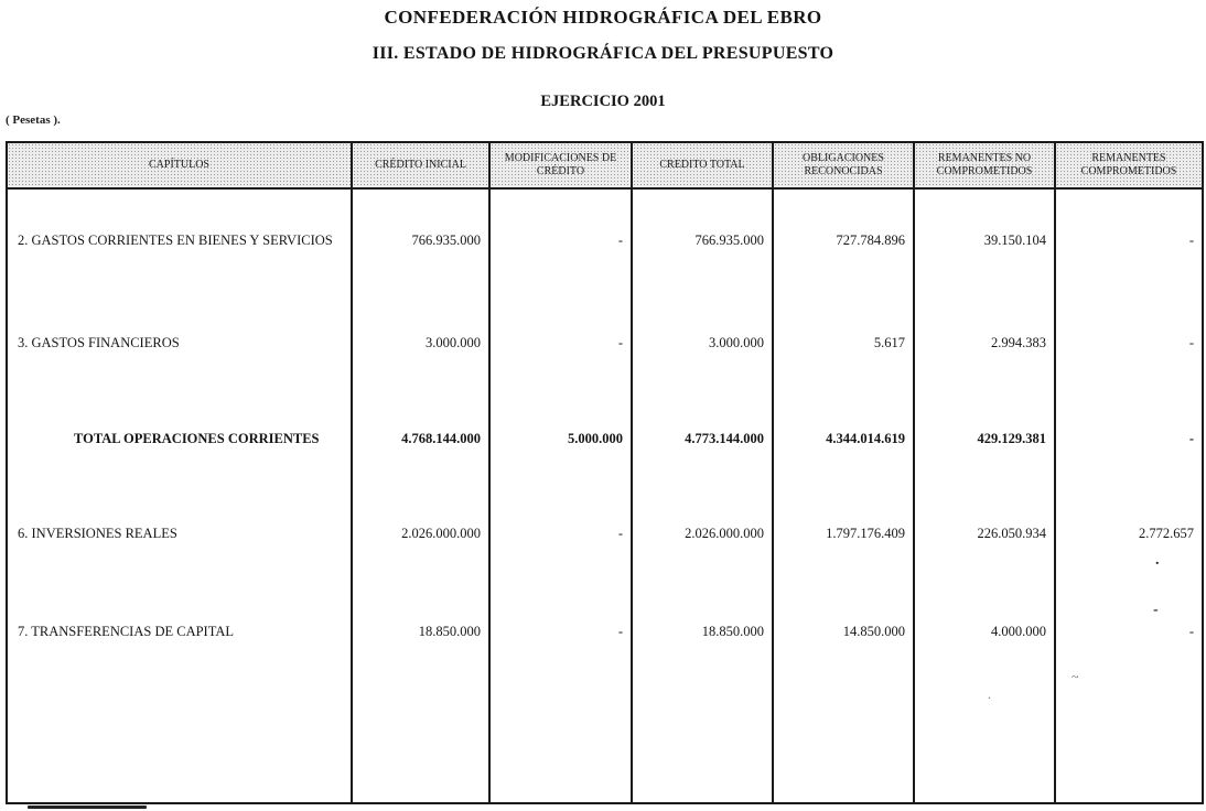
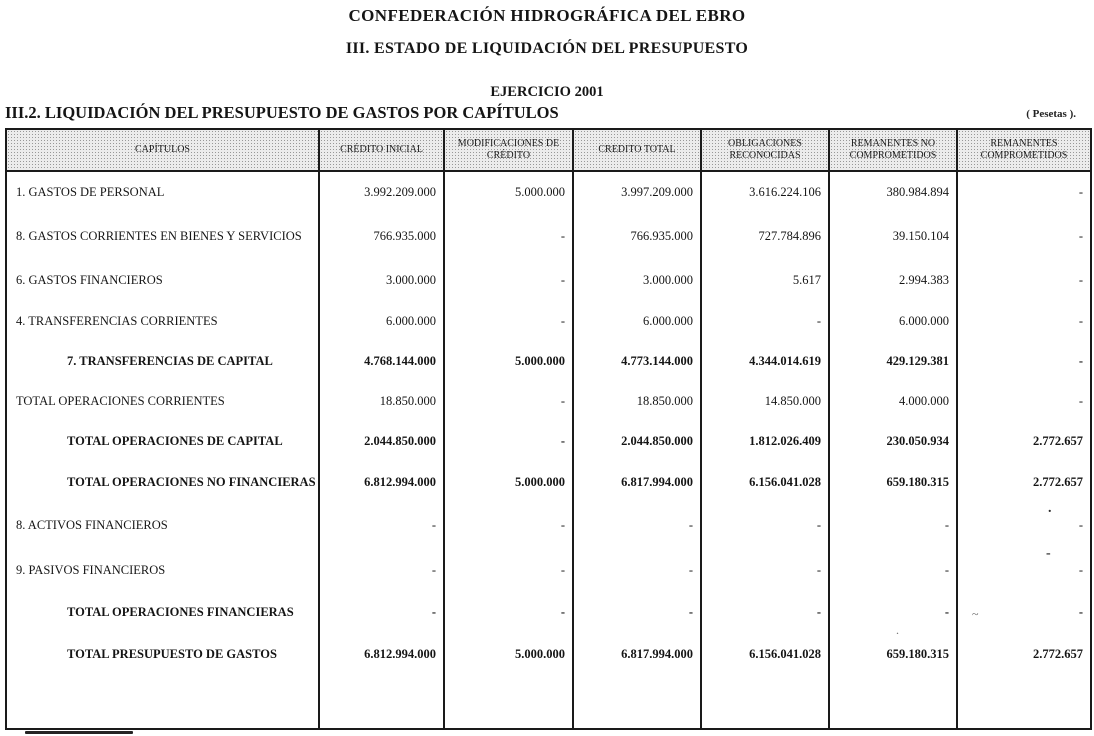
  CONFEDERACIÓN HIDROGRÁFICA DEL EBRO
- III. ESTADO DE HIDROGRÁFICA DEL PRESUPUESTO
+ III. ESTADO DE LIQUIDACIÓN DEL PRESUPUESTO
  EJERCICIO 2001
+ III.2. LIQUIDACIÓN DEL PRESUPUESTO DE GASTOS POR CAPÍTULOS
  ( Pesetas ).
  CAPÍTULOS	CRÉDITO INICIAL	MODIFICACIONES DE CRÉDITO	CREDITO TOTAL	OBLIGACIONES RECONOCIDAS	REMANENTES NO COMPROMETIDOS	REMANENTES COMPROMETIDOS
+ 1. GASTOS DE PERSONAL	3.992.209.000	5.000.000	3.997.209.000	3.616.224.106	380.984.894	-
- 2. GASTOS CORRIENTES EN BIENES Y SERVICIOS	766.935.000	-	766.935.000	727.784.896	39.150.104	-
+ 8. GASTOS CORRIENTES EN BIENES Y SERVICIOS	766.935.000	-	766.935.000	727.784.896	39.150.104	-
- 3. GASTOS FINANCIEROS	3.000.000	-	3.000.000	5.617	2.994.383	-
+ 6. GASTOS FINANCIEROS	3.000.000	-	3.000.000	5.617	2.994.383	-
+ 4. TRANSFERENCIAS CORRIENTES	6.000.000	-	6.000.000	-	6.000.000	-
- TOTAL OPERACIONES CORRIENTES	4.768.144.000	5.000.000	4.773.144.000	4.344.014.619	429.129.381	-
+ 7. TRANSFERENCIAS DE CAPITAL	4.768.144.000	5.000.000	4.773.144.000	4.344.014.619	429.129.381	-
- 6. INVERSIONES REALES	2.026.000.000	-	2.026.000.000	1.797.176.409	226.050.934	2.772.657
- 7. TRANSFERENCIAS DE CAPITAL	18.850.000	-	18.850.000	14.850.000	4.000.000	-
+ TOTAL OPERACIONES CORRIENTES	18.850.000	-	18.850.000	14.850.000	4.000.000	-
+ TOTAL OPERACIONES DE CAPITAL	2.044.850.000	-	2.044.850.000	1.812.026.409	230.050.934	2.772.657
+ TOTAL OPERACIONES NO FINANCIERAS	6.812.994.000	5.000.000	6.817.994.000	6.156.041.028	659.180.315	2.772.657
+ 8. ACTIVOS FINANCIEROS	-	-	-	-	-	-
+ 9. PASIVOS FINANCIEROS	-	-	-	-	-	-
+ TOTAL OPERACIONES FINANCIERAS	-	-	-	-	-	-
+ TOTAL PRESUPUESTO DE GASTOS	6.812.994.000	5.000.000	6.817.994.000	6.156.041.028	659.180.315	2.772.657
  .
  -
  ~
  .
